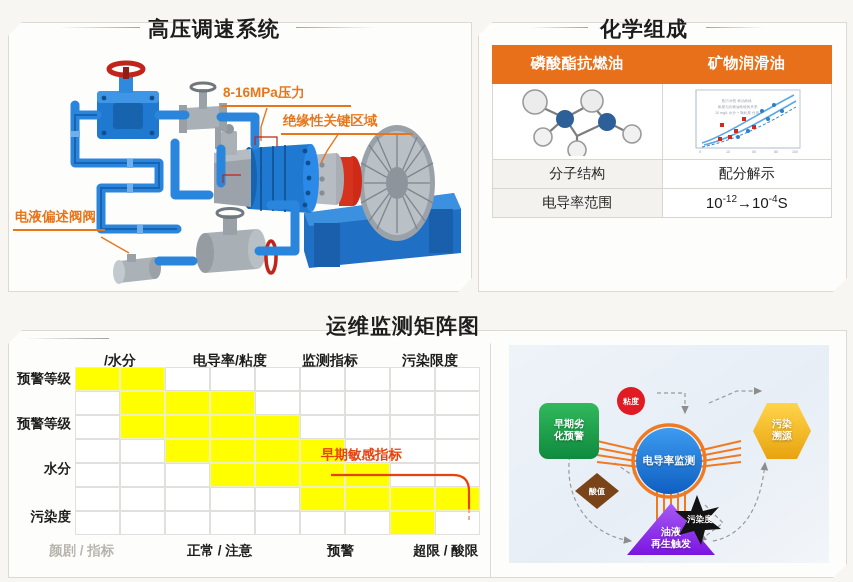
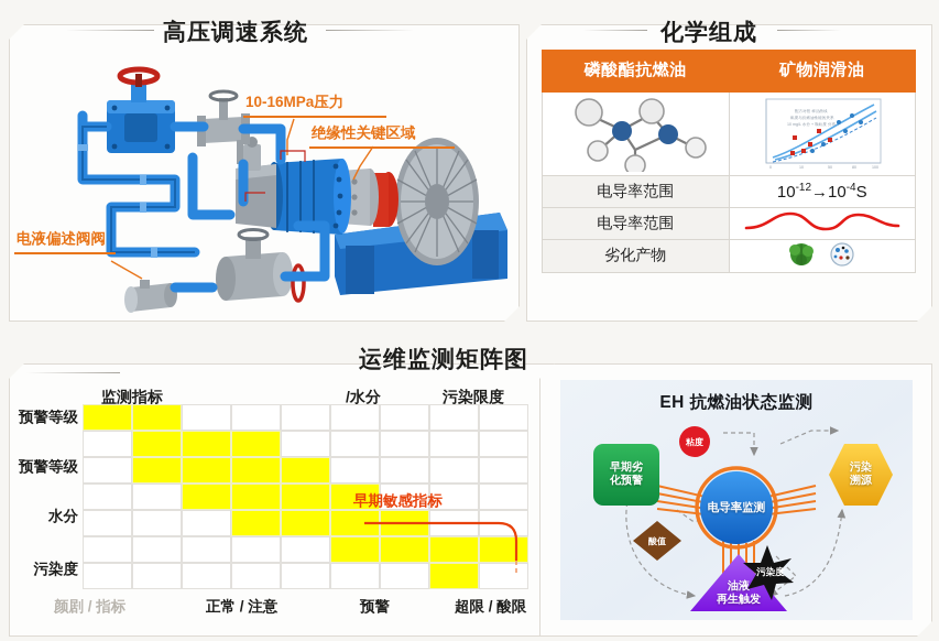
- 8-16MPa压力
+ 10-16MPa压力
  绝缘性关键区域
  电液偏述阀阀
  高压调速系统
  磷酸酯抗燃油	矿物润滑油
- 分子结构	配分解示
  电导率范围	10-12→10-4S
+ 电导率范围
+ 劣化产物
  化学组成
- /水分
+ 监测指标
- 电导率/粘度
- 监测指标
+ /水分
  污染限度
  预警等级
  预警等级
  水分
  污染度
  早期敏感指标
  颜剧 / 指标
  正常 / 注意
  预警
  超限 / 酸限
  运维监测矩阵图
+ EH 抗燃油状态监测
  早期劣
  化预警
  污染
  溯源
  油液
  再生触发
  电导率监测
  粘度
  酸值
  污染度
